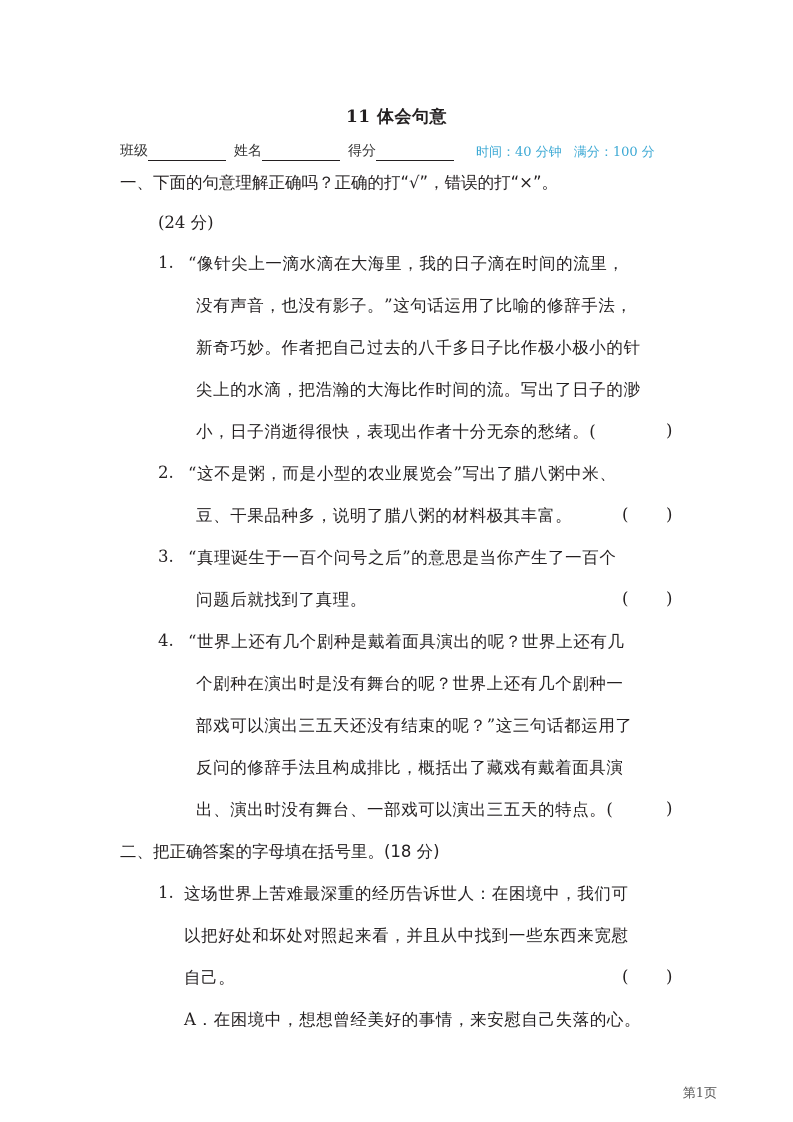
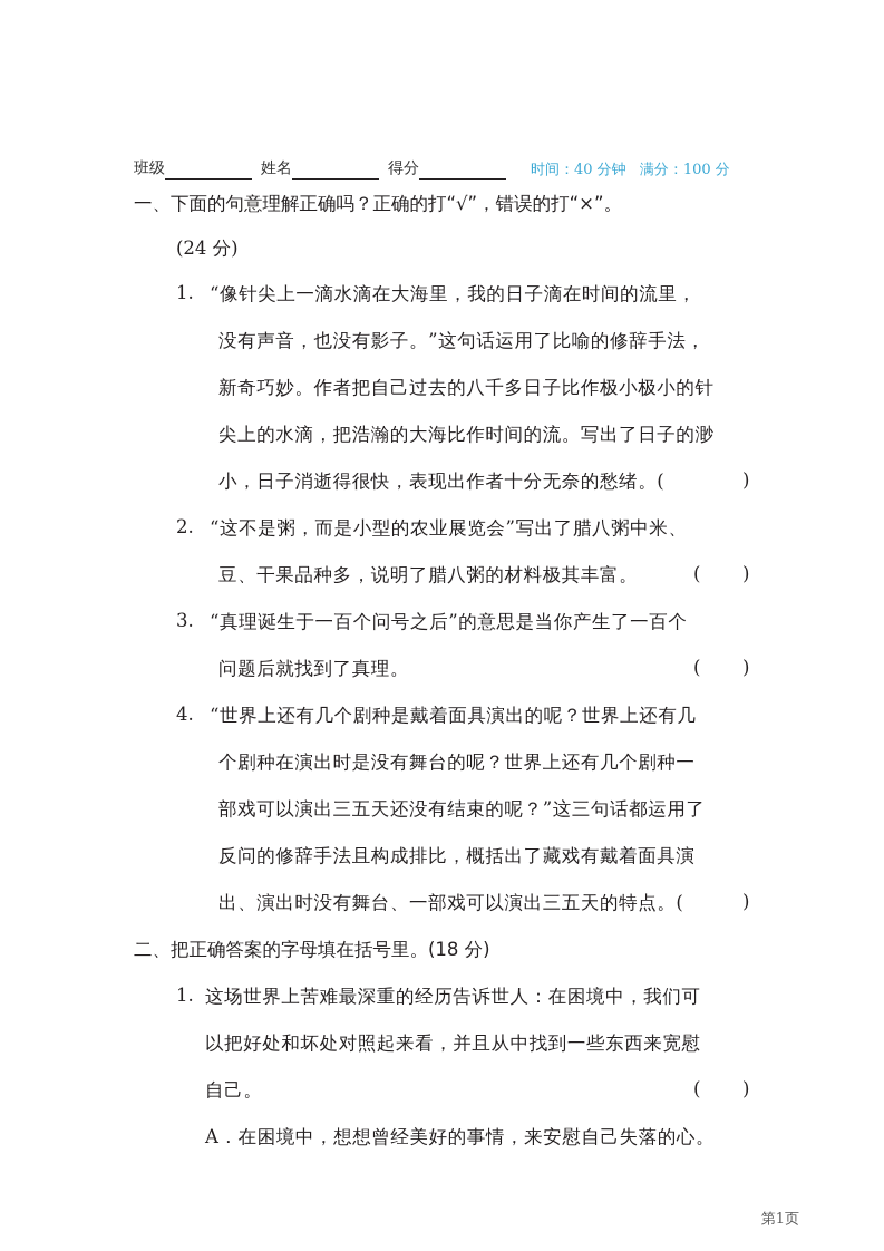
- 11 体会句意
  班级
  姓名
  得分
  时间：40 分钟 满分：100 分
  一、下面的句意理解正确吗？正确的打“√”，错误的打“×”。
  (24 分)
  1.
  “像针尖上一滴水滴在大海里，我的日子滴在时间的流里，
  没有声音，也没有影子。”这句话运用了比喻的修辞手法，
  新奇巧妙。作者把自己过去的八千多日子比作极小极小的针
  尖上的水滴，把浩瀚的大海比作时间的流。写出了日子的渺
  小，日子消逝得很快，表现出作者十分无奈的愁绪。(
  )
  2.
  “这不是粥，而是小型的农业展览会”写出了腊八粥中米、
  豆、干果品种多，说明了腊八粥的材料极其丰富。
  (
  )
  3.
  “真理诞生于一百个问号之后”的意思是当你产生了一百个
  问题后就找到了真理。
  (
  )
  4.
  “世界上还有几个剧种是戴着面具演出的呢？世界上还有几
  个剧种在演出时是没有舞台的呢？世界上还有几个剧种一
  部戏可以演出三五天还没有结束的呢？”这三句话都运用了
  反问的修辞手法且构成排比，概括出了藏戏有戴着面具演
  出、演出时没有舞台、一部戏可以演出三五天的特点。(
  )
  二、把正确答案的字母填在括号里。(18 分)
  1.
  这场世界上苦难最深重的经历告诉世人：在困境中，我们可
  以把好处和坏处对照起来看，并且从中找到一些东西来宽慰
  自己。
  (
  )
  A．在困境中，想想曾经美好的事情，来安慰自己失落的心。
  第1页
